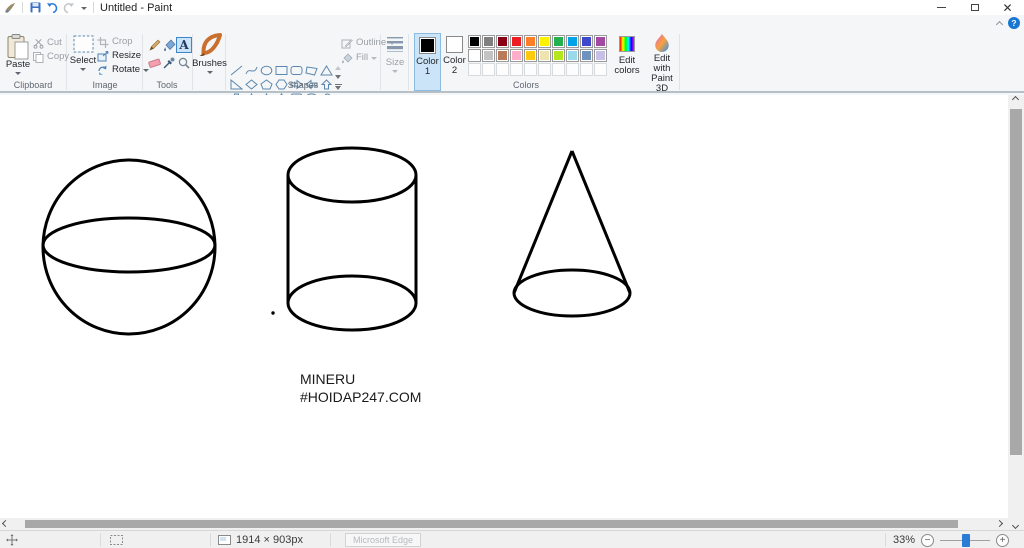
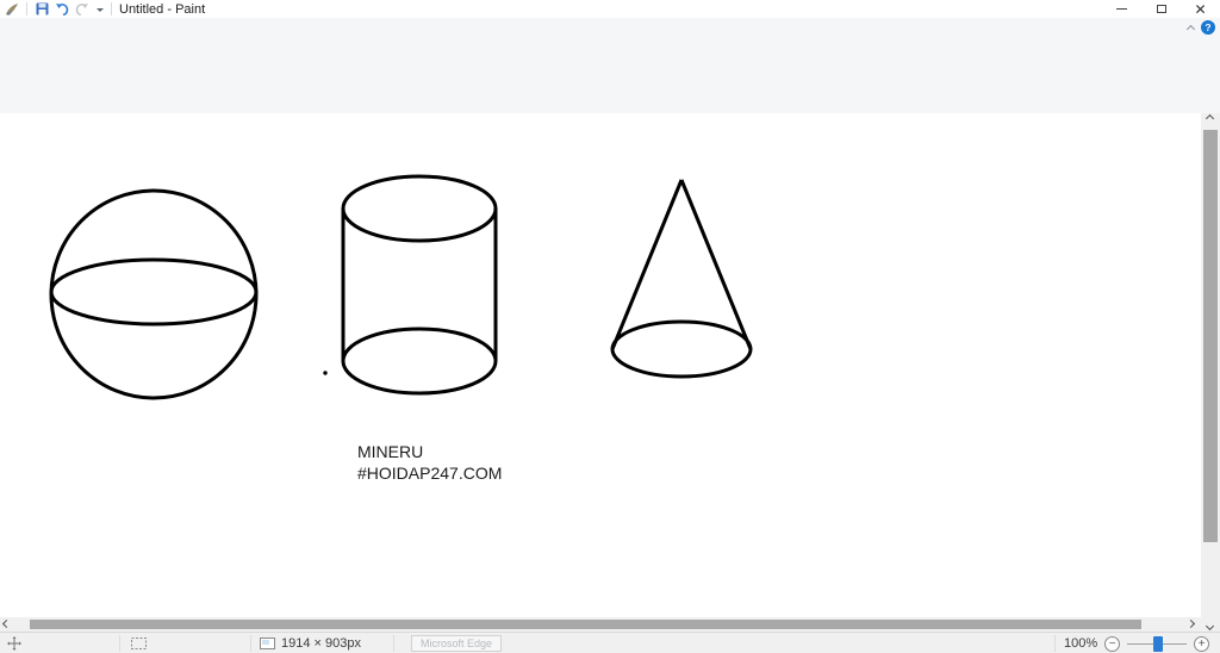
  Untitled - Paint
  ✕
  ?
- Paste
- Cut
- Copy
- Clipboard
- Select
- Crop
- Resize
- Rotate
- Image
- A
- Tools
- Brushes
- Outline
- Fill
- Shapes
- Size
- Color 1
- Color 2
- Edit colors
- Edit with Paint 3D
- Colors
  MINERU
  #HOIDAP247.COM
  1914 × 903px
  Microsoft Edge
- 33%
+ 100%
  −
  +
